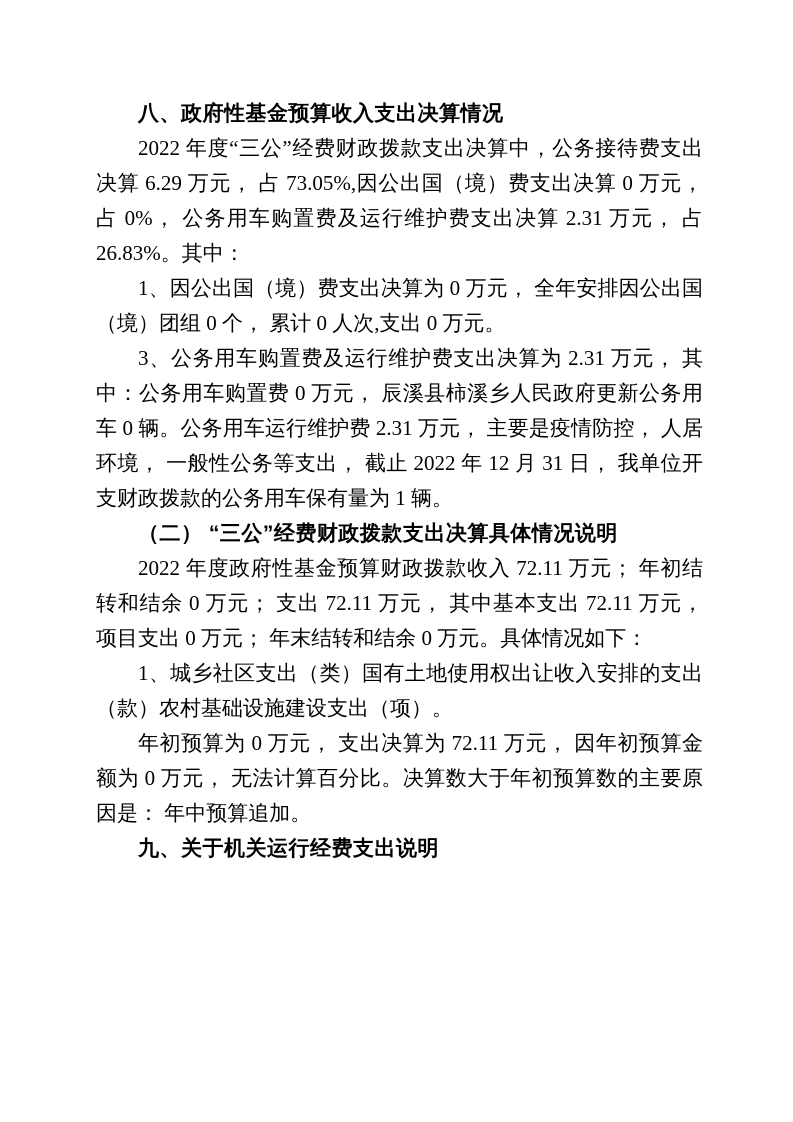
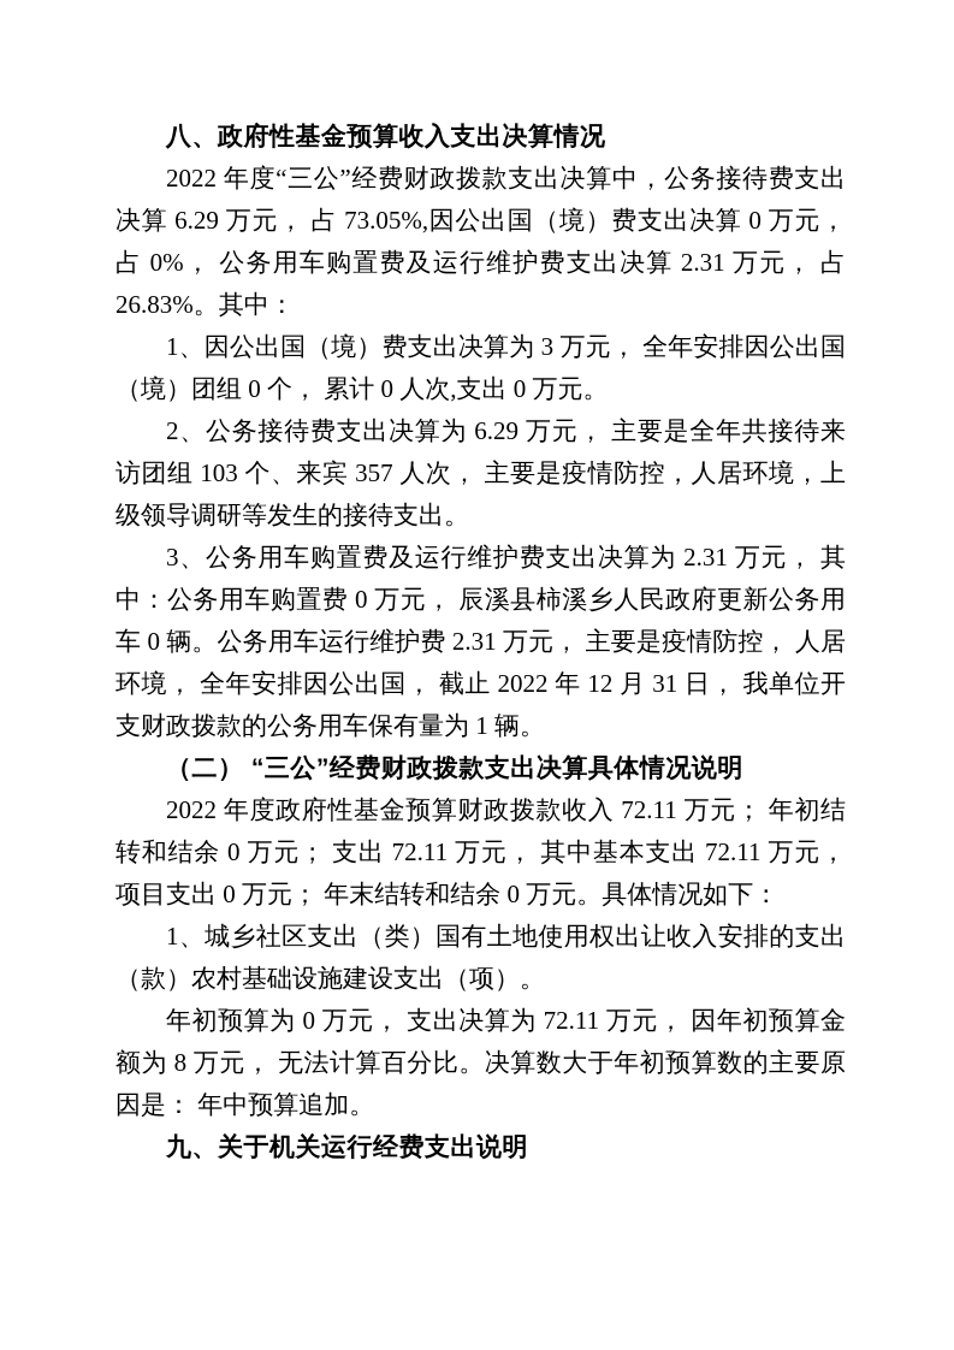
  八、政府性基金预算收入支出决算情况
  2022 年度“三公”经费财政拨款支出决算中，公务接待费支出决算 6.29 万元， 占 73.05%,因公出国（境）费支出决算 0 万元，占 0%， 公务用车购置费及运行维护费支出决算 2.31 万元， 占 26.83%。其中：
- 1、因公出国（境）费支出决算为 0 万元， 全年安排因公出国（境）团组 0 个， 累计 0 人次,支出 0 万元。
+ 1、因公出国（境）费支出决算为 3 万元， 全年安排因公出国（境）团组 0 个， 累计 0 人次,支出 0 万元。
+ 2、公务接待费支出决算为 6.29 万元， 主要是全年共接待来访团组 103 个、来宾 357 人次， 主要是疫情防控，人居环境，上级领导调研等发生的接待支出。
- 3、公务用车购置费及运行维护费支出决算为 2.31 万元， 其中：公务用车购置费 0 万元， 辰溪县柿溪乡人民政府更新公务用车 0 辆。公务用车运行维护费 2.31 万元， 主要是疫情防控， 人居环境， 一般性公务等支出， 截止 2022 年 12 月 31 日， 我单位开支财政拨款的公务用车保有量为 1 辆。
+ 3、公务用车购置费及运行维护费支出决算为 2.31 万元， 其中：公务用车购置费 0 万元， 辰溪县柿溪乡人民政府更新公务用车 0 辆。公务用车运行维护费 2.31 万元， 主要是疫情防控， 人居环境， 全年安排因公出国， 截止 2022 年 12 月 31 日， 我单位开支财政拨款的公务用车保有量为 1 辆。
  （二） “三公”经费财政拨款支出决算具体情况说明
  2022 年度政府性基金预算财政拨款收入 72.11 万元； 年初结转和结余 0 万元； 支出 72.11 万元， 其中基本支出 72.11 万元， 项目支出 0 万元； 年末结转和结余 0 万元。具体情况如下：
  1、城乡社区支出（类）国有土地使用权出让收入安排的支出（款）农村基础设施建设支出（项）。
- 年初预算为 0 万元， 支出决算为 72.11 万元， 因年初预算金额为 0 万元， 无法计算百分比。决算数大于年初预算数的主要原因是： 年中预算追加。
+ 年初预算为 0 万元， 支出决算为 72.11 万元， 因年初预算金额为 8 万元， 无法计算百分比。决算数大于年初预算数的主要原因是： 年中预算追加。
  九、关于机关运行经费支出说明
